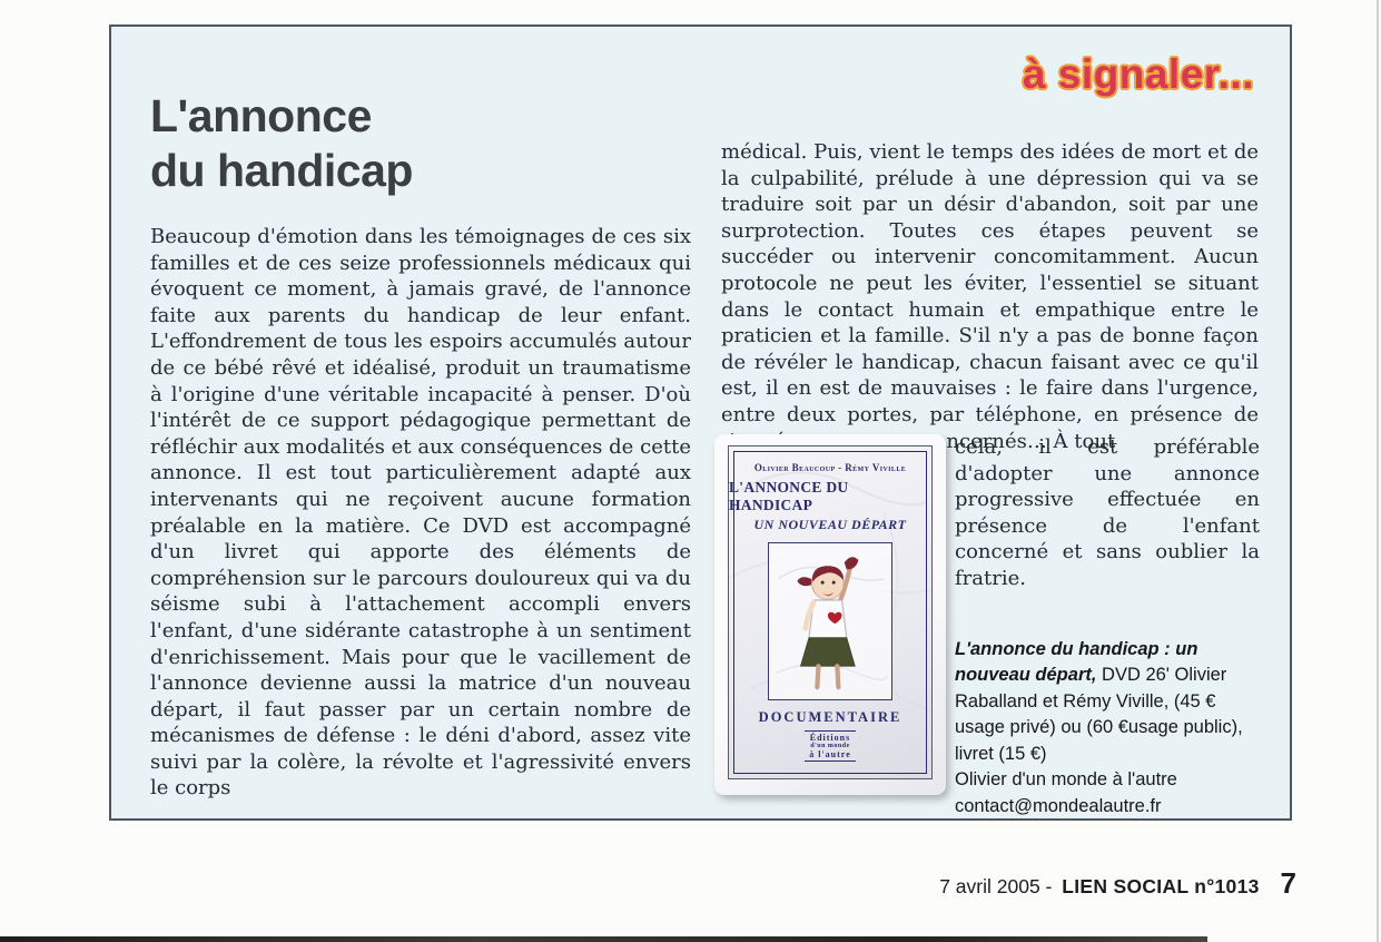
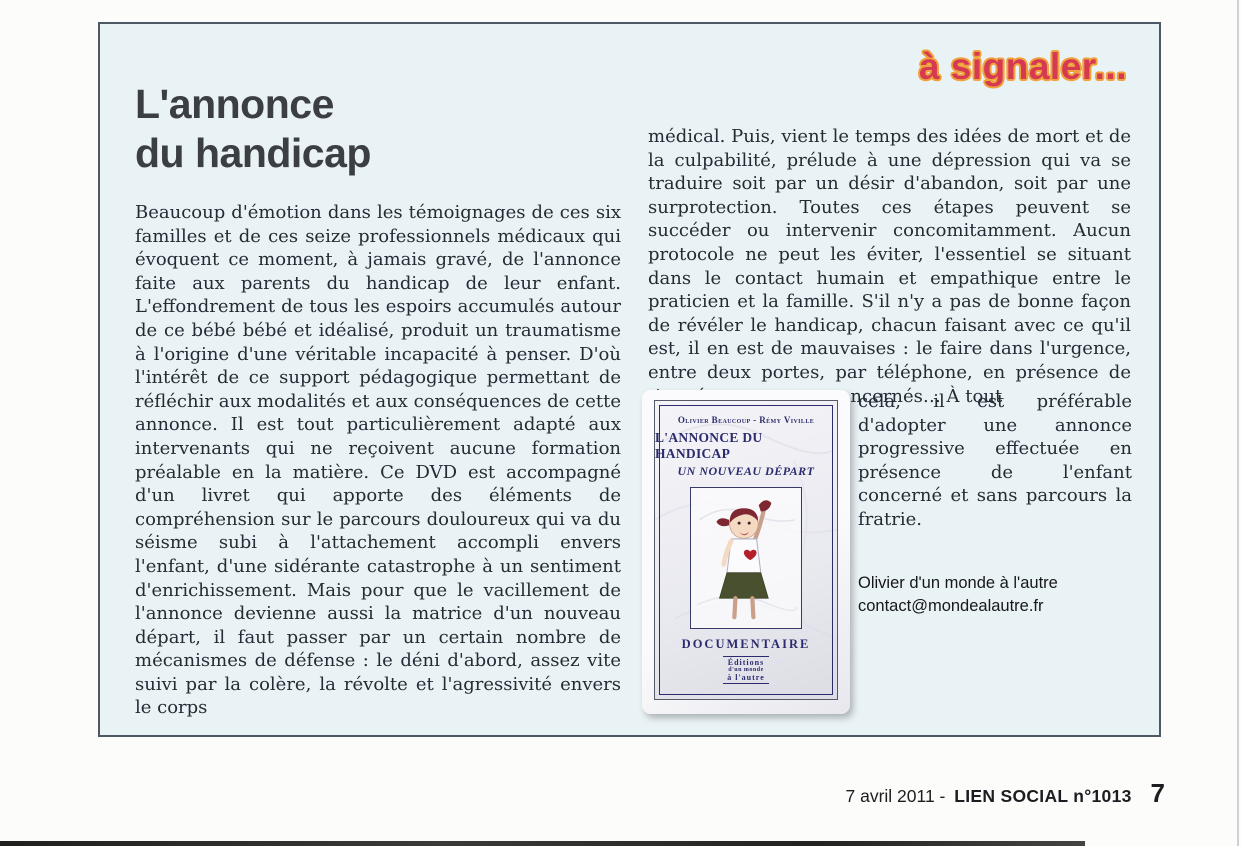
  à signaler...
  L'annonce
  du handicap
- Beaucoup d'émotion dans les témoignages de ces six familles et de ces seize professionnels médicaux qui évoquent ce moment, à jamais gravé, de l'annonce faite aux parents du handicap de leur enfant. L'effondrement de tous les espoirs accumulés autour de ce bébé rêvé et idéalisé, produit un traumatisme à l'origine d'une véritable incapacité à penser. D'où l'intérêt de ce support pédagogique permettant de réfléchir aux modalités et aux conséquences de cette annonce. Il est tout particulièrement adapté aux intervenants qui ne reçoivent aucune formation préalable en la matière. Ce DVD est accompagné d'un livret qui apporte des éléments de compréhension sur le parcours douloureux qui va du séisme subi à l'attachement accompli envers l'enfant, d'une sidérante catastrophe à un sentiment d'enrichissement. Mais pour que le vacillement de l'annonce devienne aussi la matrice d'un nouveau départ, il faut passer par un certain nombre de mécanismes de défense : le déni d'abord, assez vite suivi par la colère, la révolte et l'agressivité envers le corps
+ Beaucoup d'émotion dans les témoignages de ces six familles et de ces seize professionnels médicaux qui évoquent ce moment, à jamais gravé, de l'annonce faite aux parents du handicap de leur enfant. L'effondrement de tous les espoirs accumulés autour de ce bébé bébé et idéalisé, produit un traumatisme à l'origine d'une véritable incapacité à penser. D'où l'intérêt de ce support pédagogique permettant de réfléchir aux modalités et aux conséquences de cette annonce. Il est tout particulièrement adapté aux intervenants qui ne reçoivent aucune formation préalable en la matière. Ce DVD est accompagné d'un livret qui apporte des éléments de compréhension sur le parcours douloureux qui va du séisme subi à l'attachement accompli envers l'enfant, d'une sidérante catastrophe à un sentiment d'enrichissement. Mais pour que le vacillement de l'annonce devienne aussi la matrice d'un nouveau départ, il faut passer par un certain nombre de mécanismes de défense : le déni d'abord, assez vite suivi par la colère, la révolte et l'agressivité envers le corps
  médical. Puis, vient le temps des idées de mort et de la culpabilité, prélude à une dépression qui va se traduire soit par un désir d'abandon, soit par une surprotection. Toutes ces étapes peuvent se succéder ou intervenir concomitamment. Aucun protocole ne peut les éviter, l'essentiel se situant dans le contact humain et empathique entre le praticien et la famille. S'il n'y a pas de bonne façon de révéler le handicap, chacun faisant avec ce qu'il est, il en est de mauvaises : le faire dans l'urgence, entre deux portes, par téléphone, en présence de ncernés… À tout
  Olivier Beaucoup - Rémy Viville
  L'ANNONCE DU HANDICAP
  UN NOUVEAU DÉPART
  DOCUMENTAIRE
  Éditions
  à l'autre
- cela, il est préférable d'adopter une annonce progressive effectuée en présence de l'enfant concerné et sans oublier la fratrie.
+ cela, il est préférable d'adopter une annonce progressive effectuée en présence de l'enfant concerné et sans parcours la fratrie.
- L'annonce du handicap : un nouveau départ, DVD 26' Olivier Raballand et Rémy Viville, (45 € usage privé) ou (60 €usage public), livret (15 €)
  Olivier d'un monde à l'autre
  contact@mondealautre.fr
- 7 avril 2005 - LIEN SOCIAL n°1013 7
+ 7 avril 2011 - LIEN SOCIAL n°1013 7
